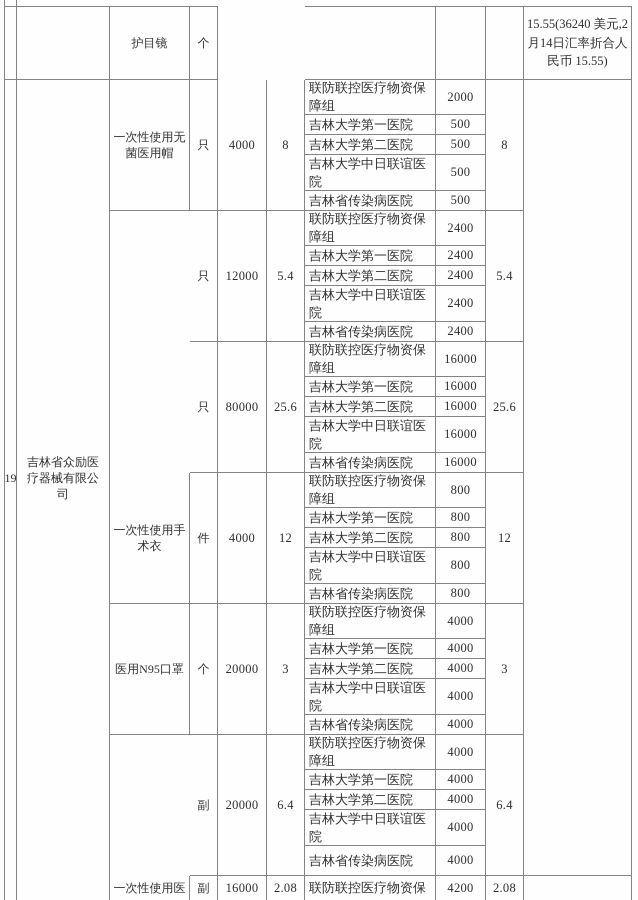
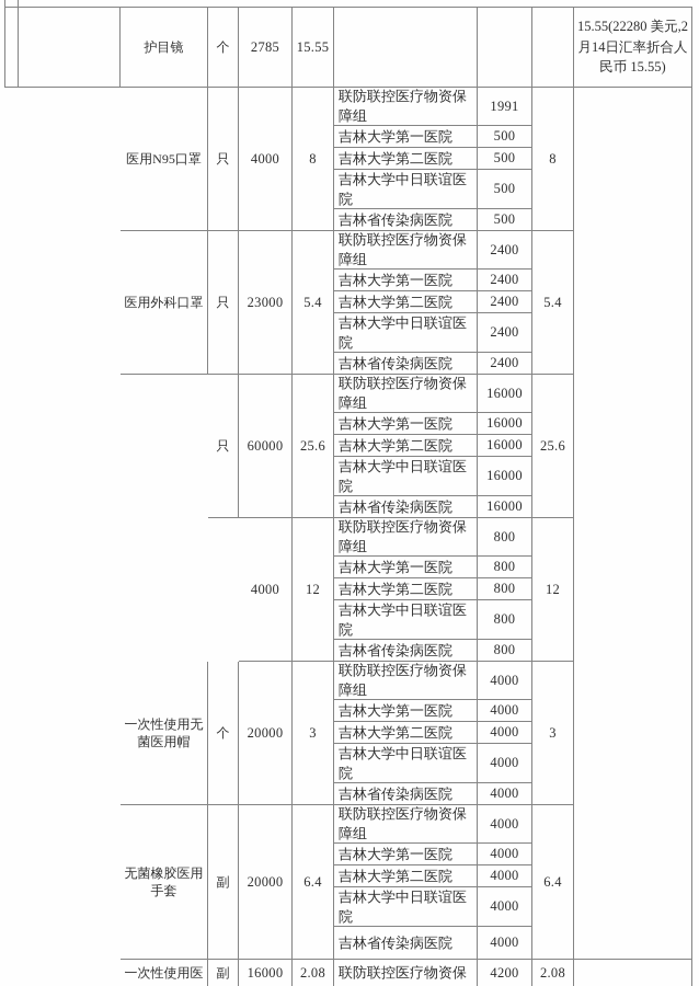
  护目镜
  个
+ 2785
+ 15.55
- 15.55(36240 美元,2月14日汇率折合人民币 15.55)
+ 15.55(22280 美元,2月14日汇率折合人民币 15.55)
- 19
- 吉林省众励医疗器械有限公司
- 一次性使用无菌医用帽
+ 医用N95口罩
  只
  4000
  8
  联防联控医疗物资保障组
- 2000
+ 1991
  吉林大学第一医院
  500
  吉林大学第二医院
  500
  吉林大学中日联谊医院
  500
  吉林省传染病医院
  500
  8
+ 医用外科口罩
  只
- 12000
+ 23000
  5.4
  联防联控医疗物资保障组
  2400
  吉林大学第一医院
  2400
  吉林大学第二医院
  2400
  吉林大学中日联谊医院
  2400
  吉林省传染病医院
  2400
  5.4
  只
- 80000
+ 60000
  25.6
  联防联控医疗物资保障组
  16000
  吉林大学第一医院
  16000
  吉林大学第二医院
  16000
  吉林大学中日联谊医院
  16000
  吉林省传染病医院
  16000
  25.6
- 一次性使用手术衣
- 件
  4000
  12
  联防联控医疗物资保障组
  800
  吉林大学第一医院
  800
  吉林大学第二医院
  800
  吉林大学中日联谊医院
  800
  吉林省传染病医院
  800
  12
- 医用N95口罩
+ 一次性使用无菌医用帽
  个
  20000
  3
  联防联控医疗物资保障组
  4000
  吉林大学第一医院
  4000
  吉林大学第二医院
  4000
  吉林大学中日联谊医院
  4000
  吉林省传染病医院
  4000
  3
+ 无菌橡胶医用手套
  副
  20000
  6.4
  联防联控医疗物资保障组
  4000
  吉林大学第一医院
  4000
  吉林大学第二医院
  4000
  吉林大学中日联谊医院
  4000
  吉林省传染病医院
  4000
  6.4
  一次性使用医
  副
  16000
  2.08
  联防联控医疗物资保
  4200
  2.08
